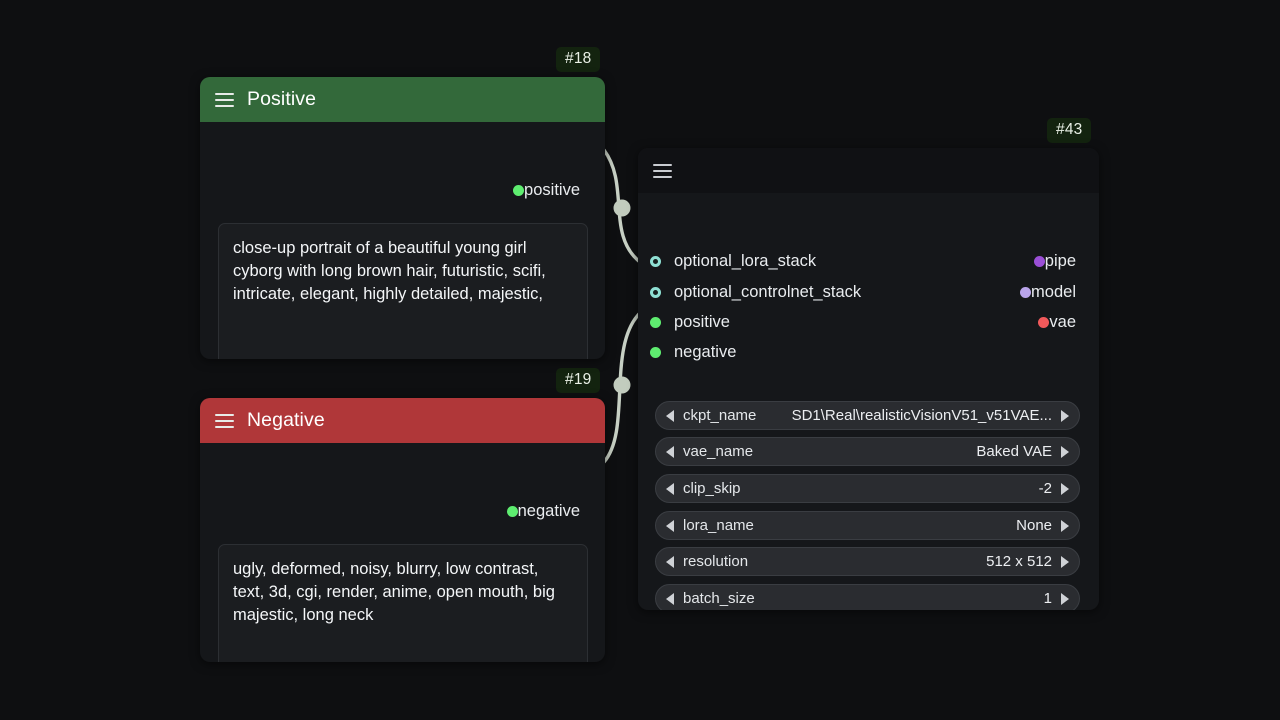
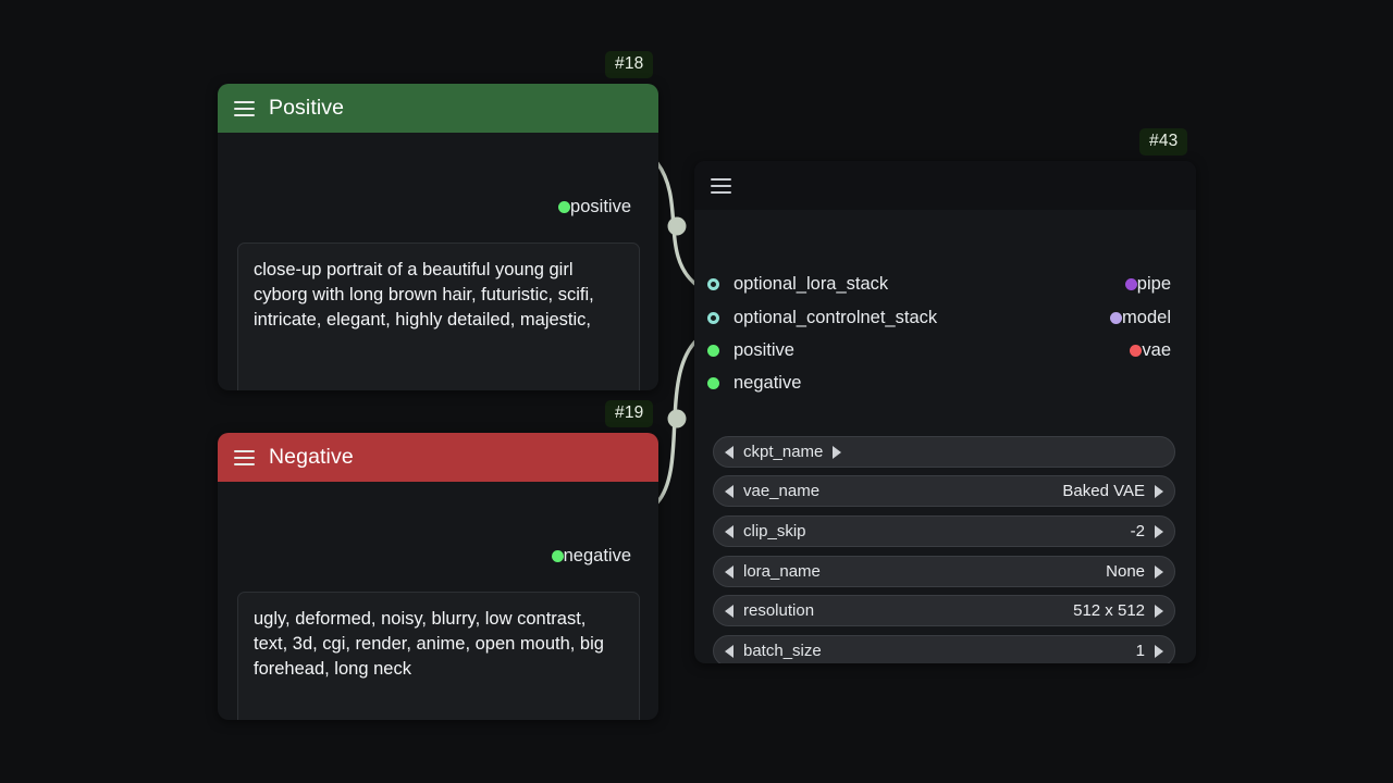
  #18
  #19
  #43
  Positive
  positive
  close-up portrait of a beautiful young girl cyborg with long brown hair, futuristic, scifi, intricate, elegant, highly detailed, majestic,
  Negative
  negative
- ugly, deformed, noisy, blurry, low contrast, text, 3d, cgi, render, anime, open mouth, big majestic, long neck
+ ugly, deformed, noisy, blurry, low contrast, text, 3d, cgi, render, anime, open mouth, big forehead, long neck
  optional_lora_stack
  optional_controlnet_stack
  positive
  negative
  pipe
  model
  vae
  ckpt_name
- SD1\Real\realisticVisionV51_v51VAE...
  vae_name
  Baked VAE
  clip_skip
  -2
  lora_name
  None
  resolution
  512 x 512
  batch_size
  1
